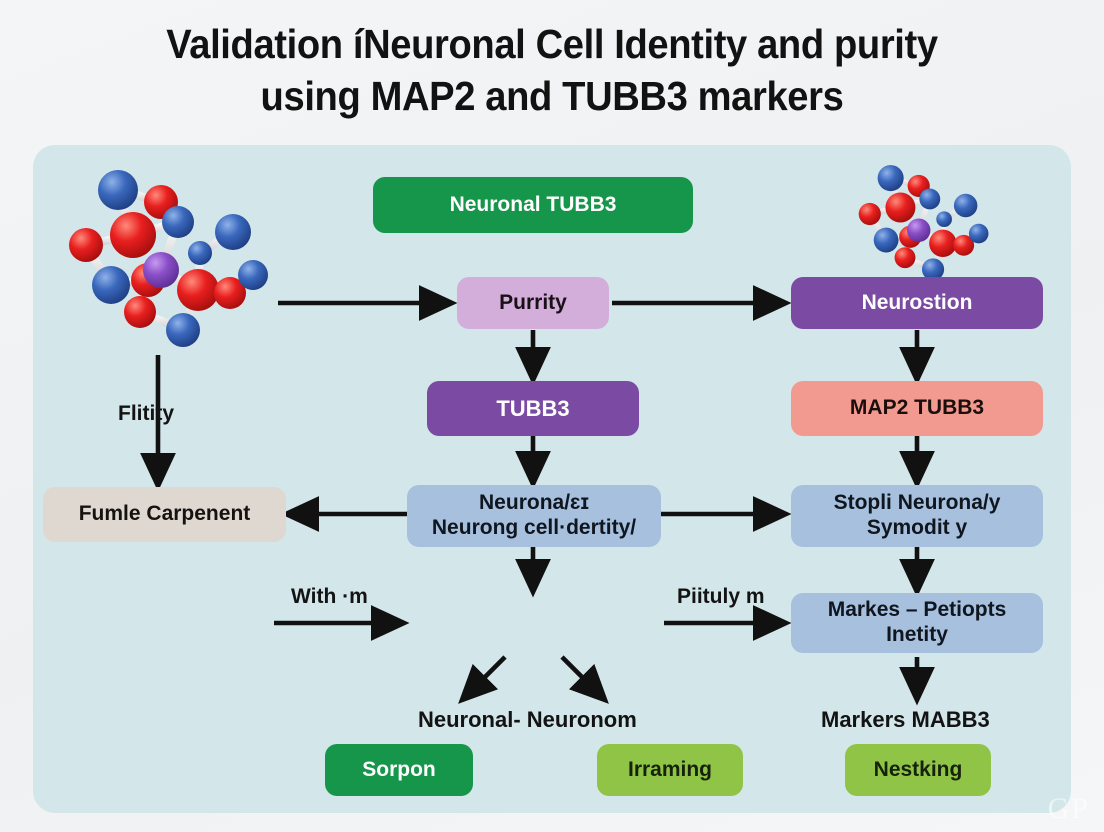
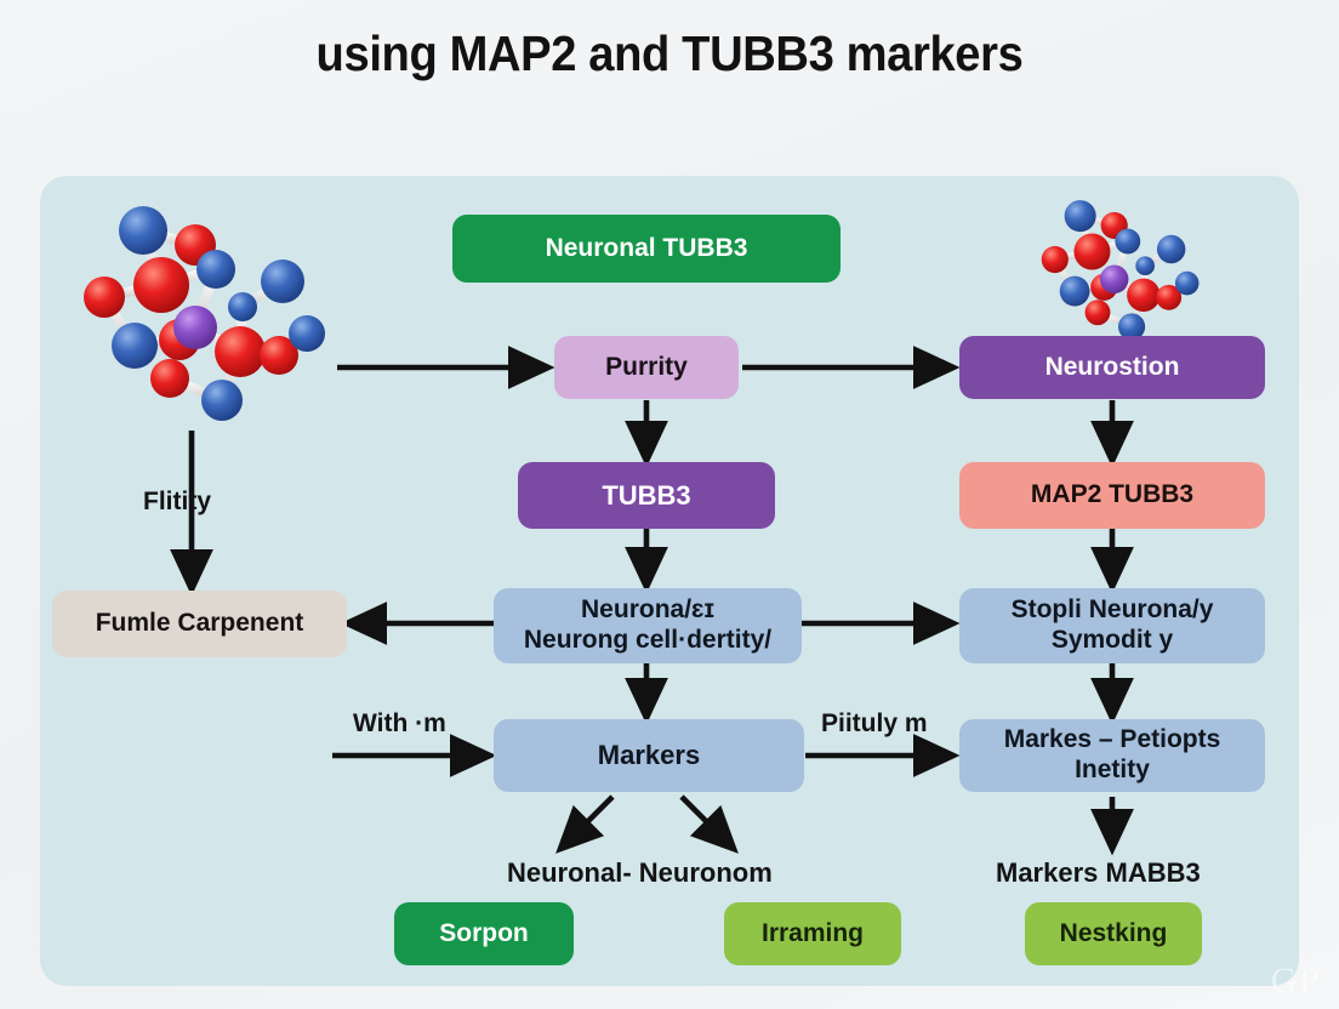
- Validation íNeuronal Cell Identity and purity
  using MAP2 and TUBB3 markers
  Neuronal TUBB3
  Purrity
  TUBB3
  Neurostion
  MAP2 TUBB3
  Fumle Carpenent
  Neurona/ɛɪ
  Neurong cell·dertity/
  Stopli Neurona/y
  Symodit y
+ Markers
  Markes – Petiopts
  Inetity
  Sorpon
  Irraming
  Nestking
  Flitity
  With ·m
  Piituly m
  Neuronal- Neuronom
  Markers MABB3
  GP
